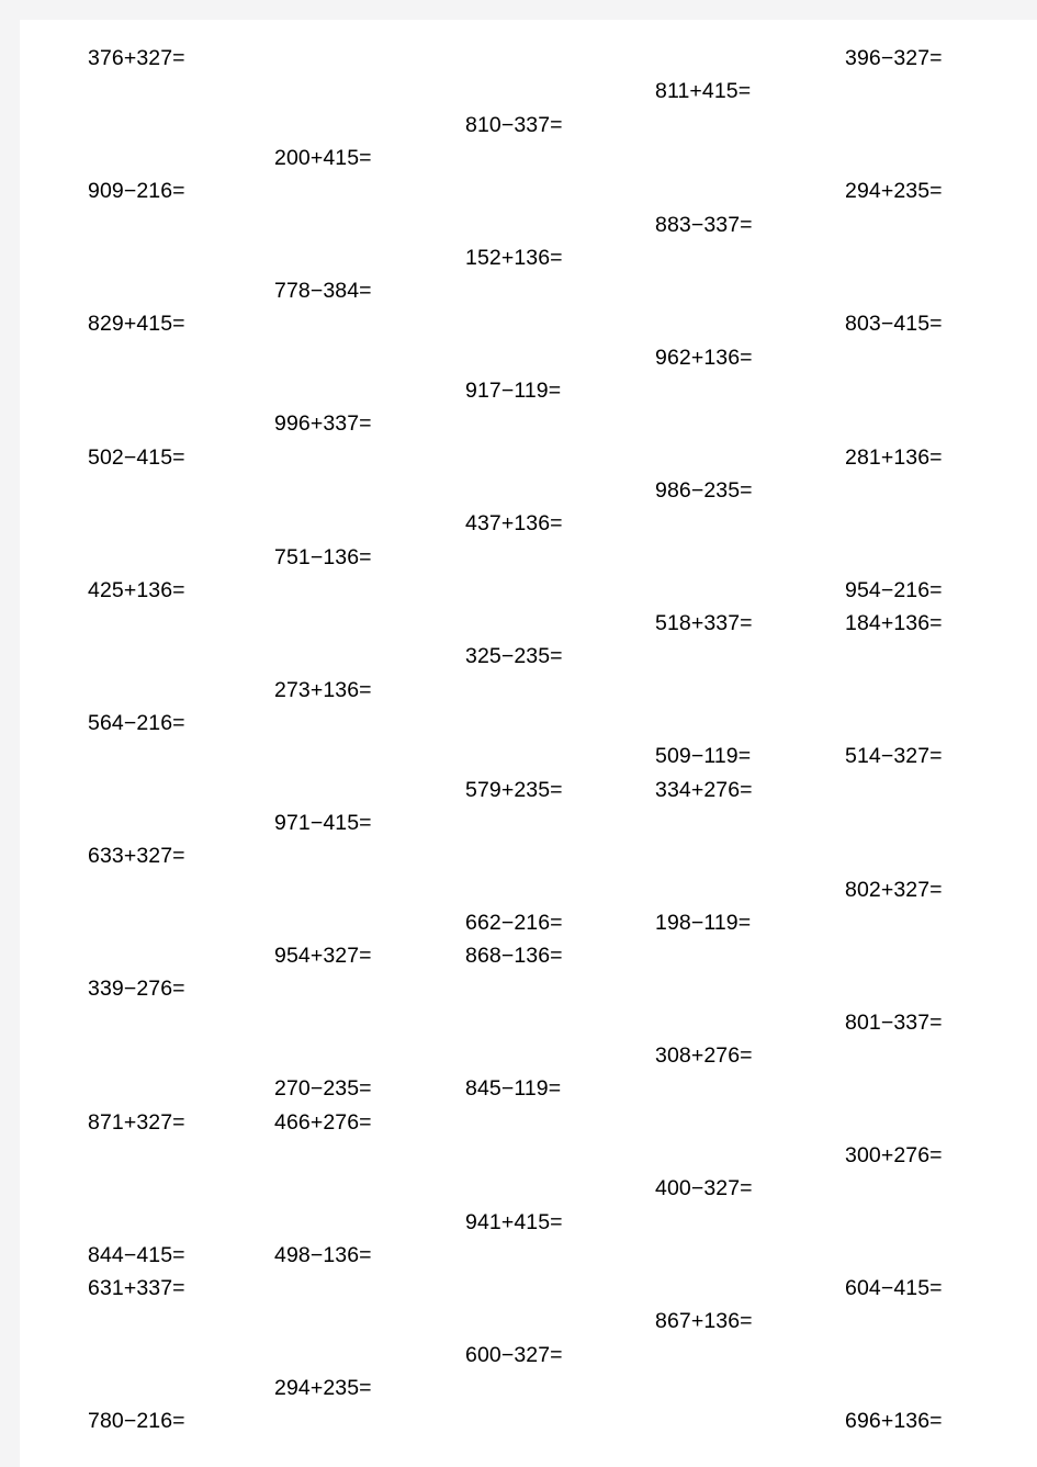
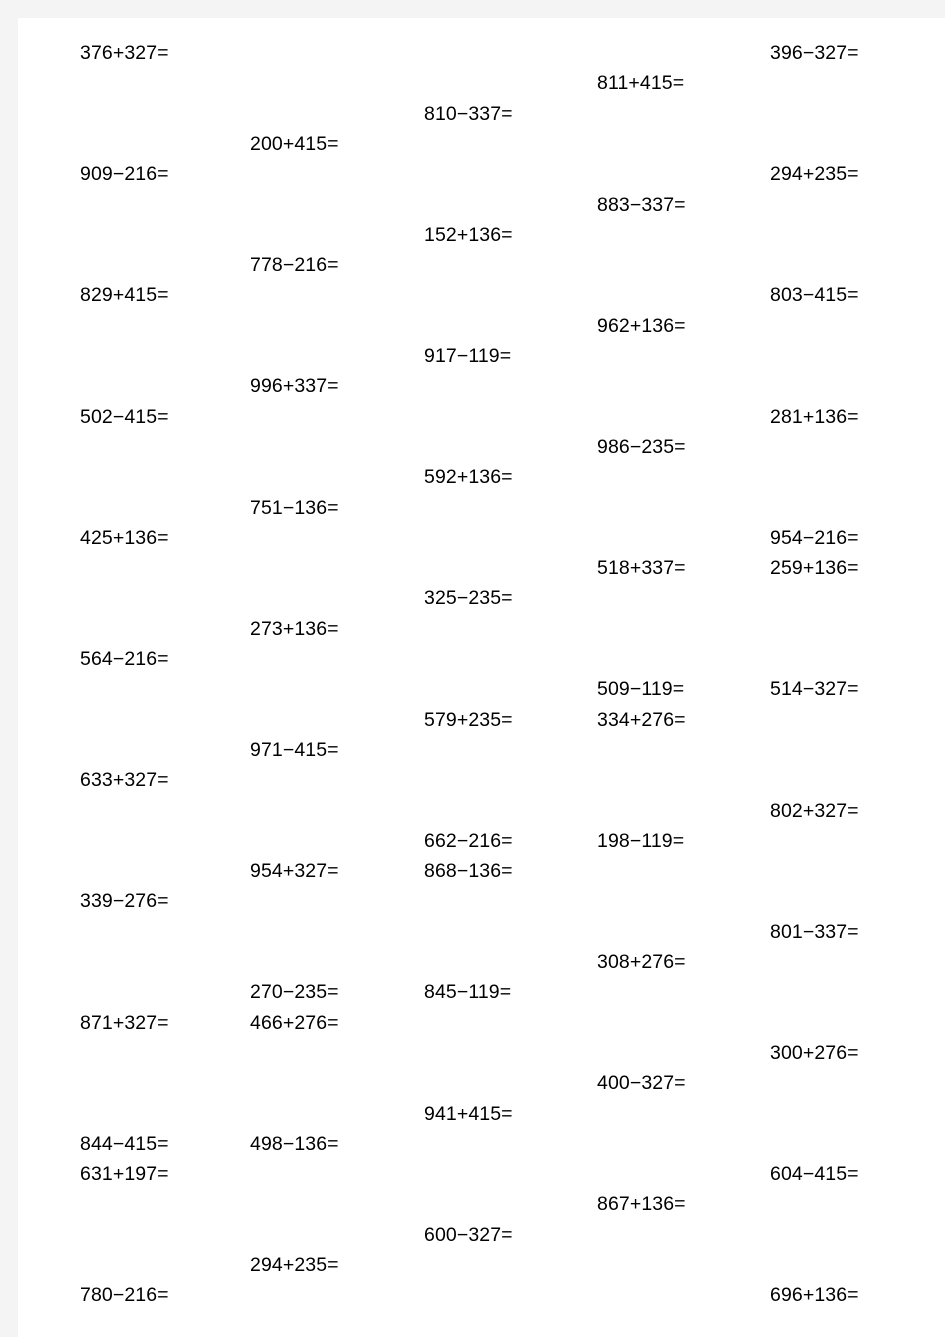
  376+327=
  396−327=
  811+415=
  810−337=
  200+415=
  909−216=
  294+235=
  883−337=
  152+136=
- 778−384=
+ 778−216=
  829+415=
  803−415=
  962+136=
  917−119=
  996+337=
  502−415=
  281+136=
  986−235=
- 437+136=
+ 592+136=
  751−136=
  425+136=
  954−216=
  518+337=
- 184+136=
+ 259+136=
  325−235=
  273+136=
  564−216=
  509−119=
  514−327=
  579+235=
  334+276=
  971−415=
  633+327=
  802+327=
  662−216=
  198−119=
  954+327=
  868−136=
  339−276=
  801−337=
  308+276=
  270−235=
  845−119=
  871+327=
  466+276=
  300+276=
  400−327=
  941+415=
  844−415=
  498−136=
- 631+337=
+ 631+197=
  604−415=
  867+136=
  600−327=
  294+235=
  780−216=
  696+136=
